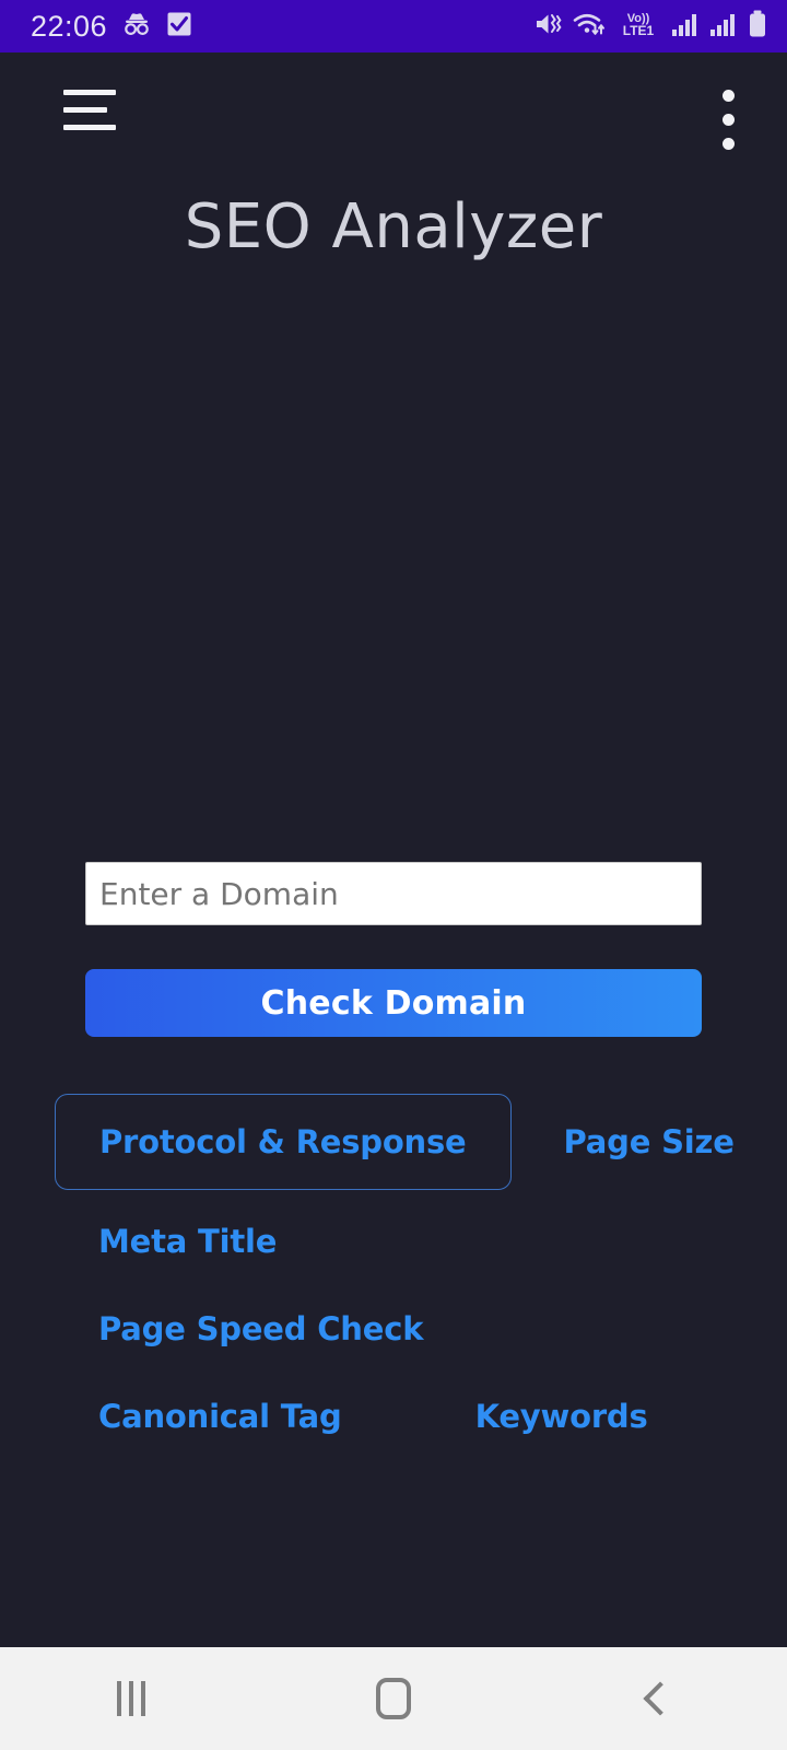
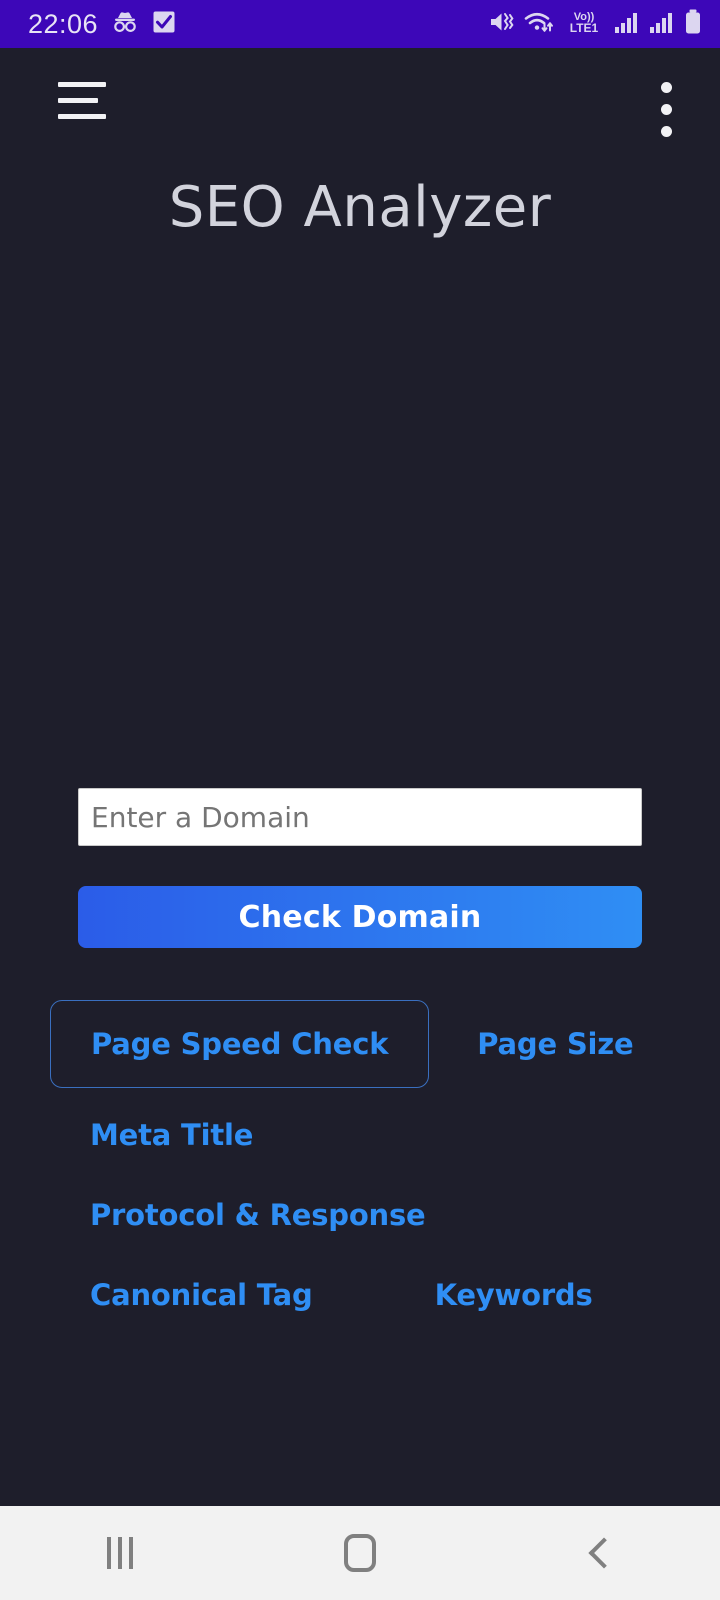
  22:06
  Vo))
  LTE1
  SEO Analyzer
  Enter a Domain
  Check Domain
- Protocol & Response
+ Page Speed Check
  Page Size
  Meta Title
- Page Speed Check
+ Protocol & Response
  Canonical Tag
  Keywords
